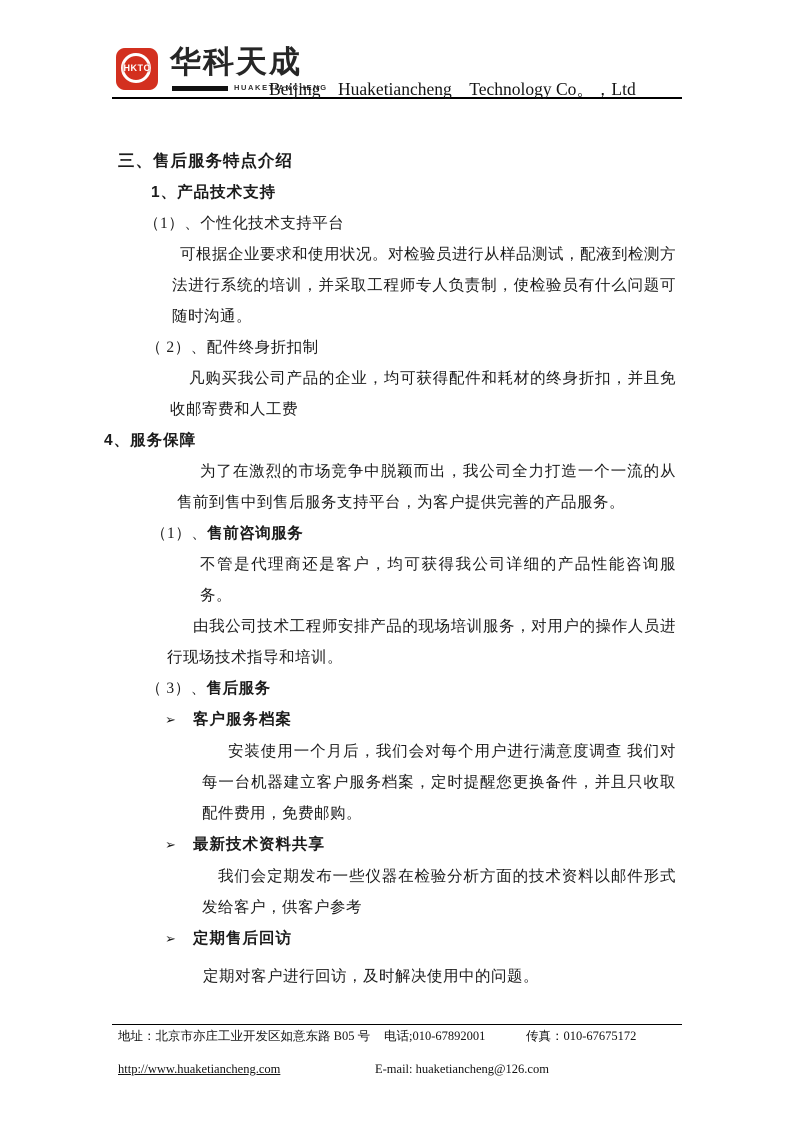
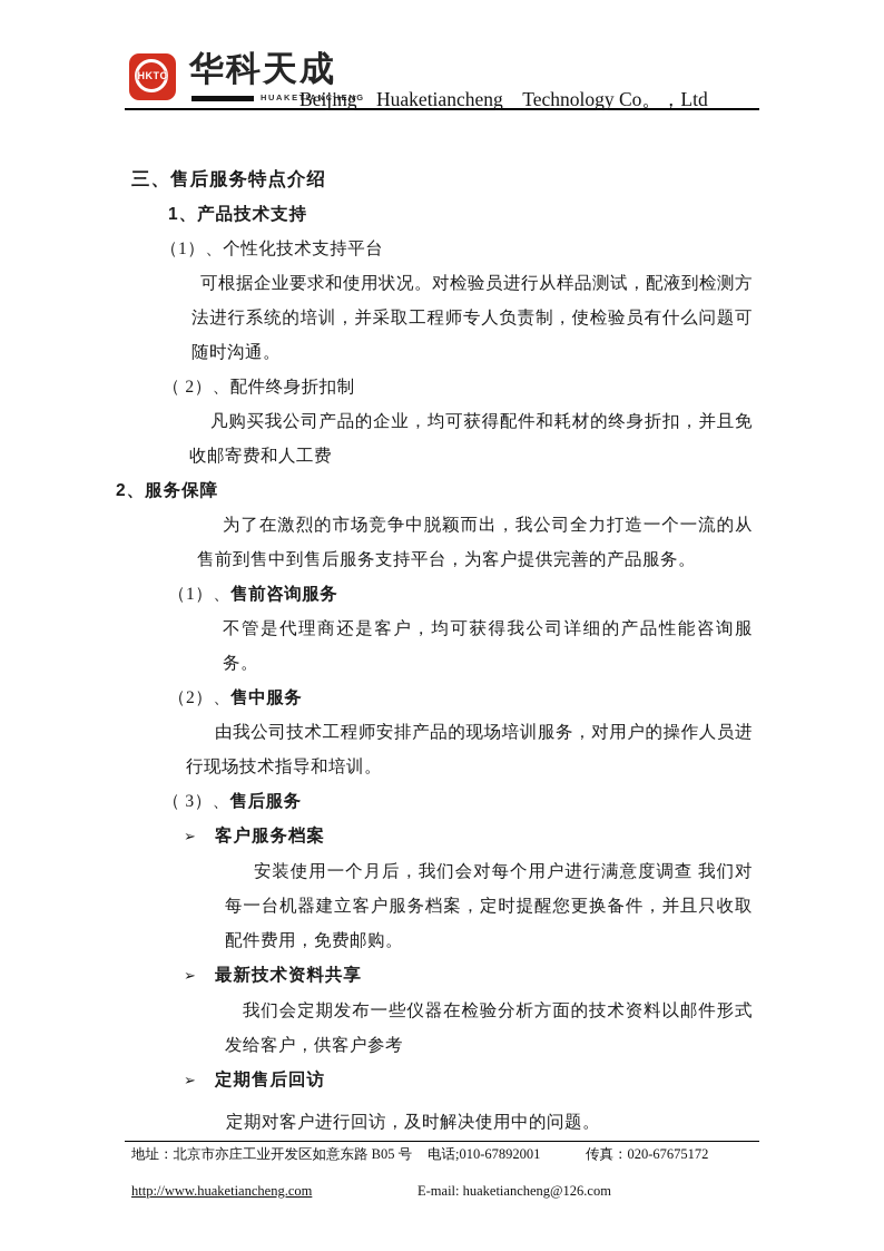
  HKTC
  华科天成
  HUAKETIANCHENG
  Beijing Huaketiancheng Technology Co。，Ltd
  三、售后服务特点介绍
  1、产品技术支持
  （1）、个性化技术支持平台
  可根据企业要求和使用状况。对检验员进行从样品测试，配液到检测方法进行系统的培训，并采取工程师专人负责制，使检验员有什么问题可随时沟通。
  （ 2）、配件终身折扣制
  凡购买我公司产品的企业，均可获得配件和耗材的终身折扣，并且免收邮寄费和人工费
- 4、服务保障
+ 2、服务保障
  为了在激烈的市场竞争中脱颖而出，我公司全力打造一个一流的从售前到售中到售后服务支持平台，为客户提供完善的产品服务。
  （1）、售前咨询服务
  不管是代理商还是客户，均可获得我公司详细的产品性能咨询服务。
+ （2）、售中服务
  由我公司技术工程师安排产品的现场培训服务，对用户的操作人员进行现场技术指导和培训。
  （ 3）、售后服务
  ➢
  客户服务档案
  安装使用一个月后，我们会对每个用户进行满意度调查 我们对每一台机器建立客户服务档案，定时提醒您更换备件，并且只收取配件费用，免费邮购。
  ➢
  最新技术资料共享
  我们会定期发布一些仪器在检验分析方面的技术资料以邮件形式发给客户，供客户参考
  ➢
  定期售后回访
  定期对客户进行回访，及时解决使用中的问题。
  地址：北京市亦庄工业开发区如意东路 B05 号
  电话;010-67892001
- 传真：010-67675172
+ 传真：020-67675172
  http://www.huaketiancheng.com
  E-mail: huaketiancheng@126.com
